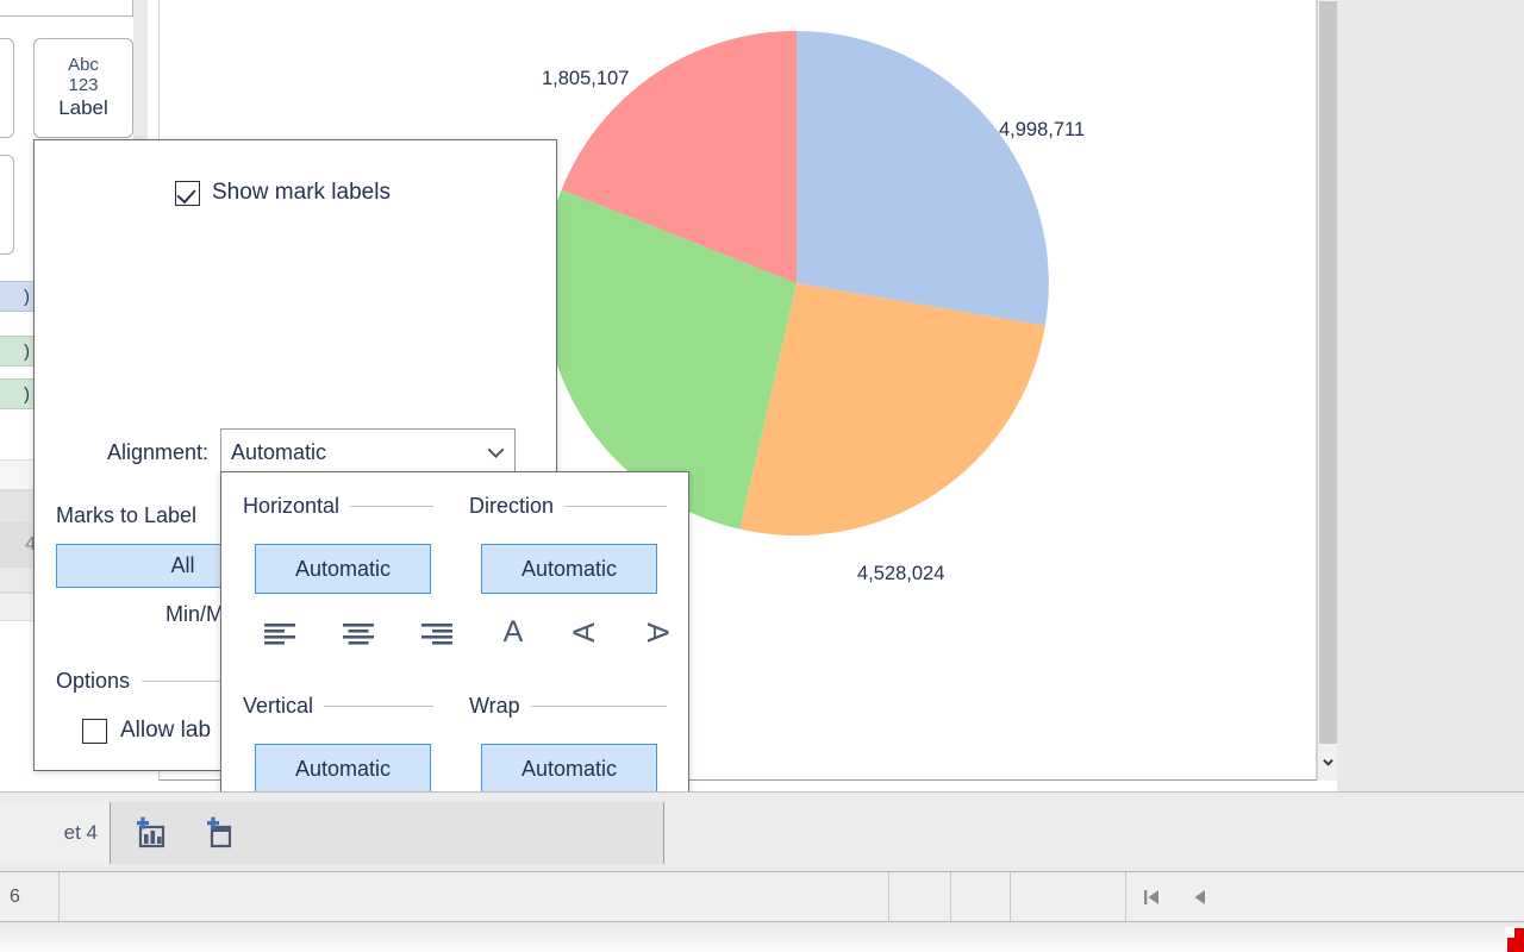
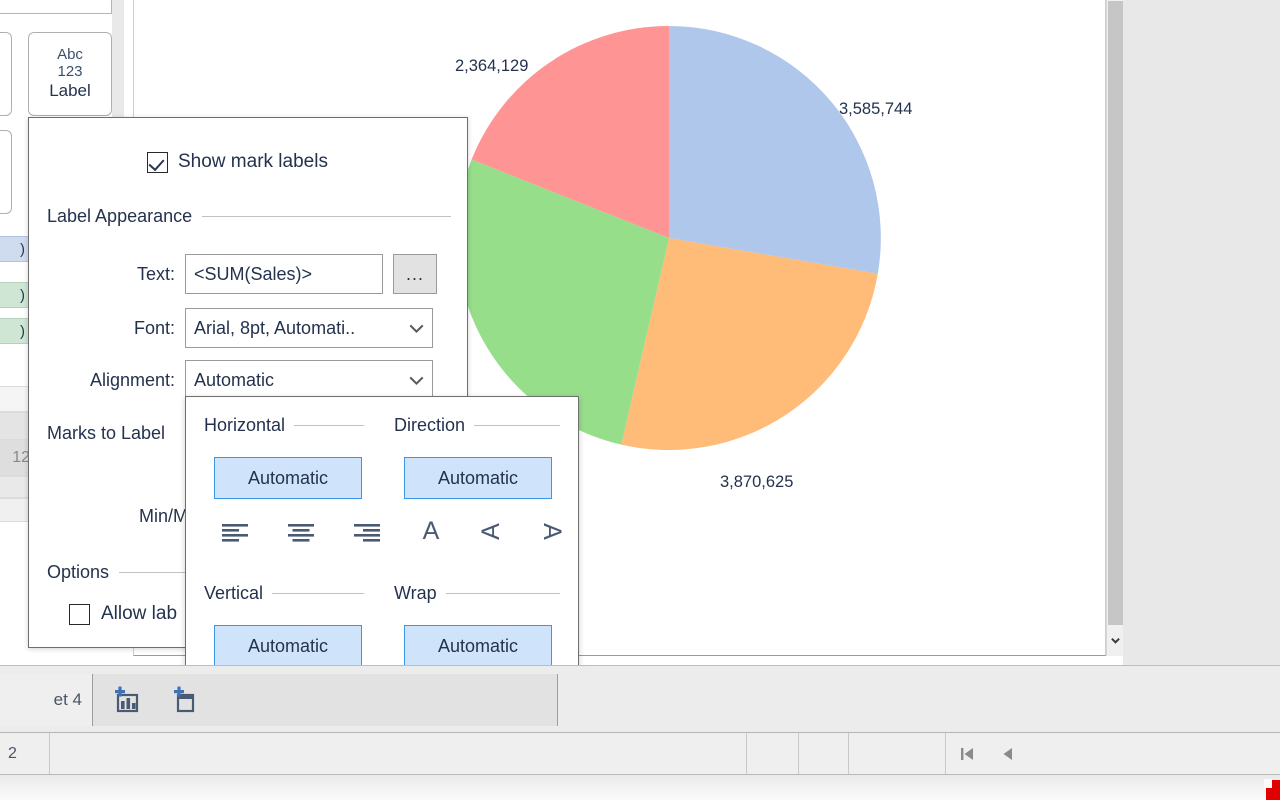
- 4,998,711
+ 3,585,744
- 4,528,024
+ 3,870,625
- 1,805,107
+ 2,364,129
  Abc
  123
  Label
  )
  )
  )
- 4
+ 12
  Show mark labels
+ Label Appearance
+ Text:
+ <SUM(Sales)>
+ ...
+ Font:
+ Arial, 8pt, Automati..
  Alignment:
  Automatic
  Marks to Label
- All
  Min/M
  Options
  Allow lab
  Horizontal
  Automatic
  Direction
  Automatic
  A
  Vertical
  Automatic
  Wrap
  Automatic
  et 4
- 6
+ 2
